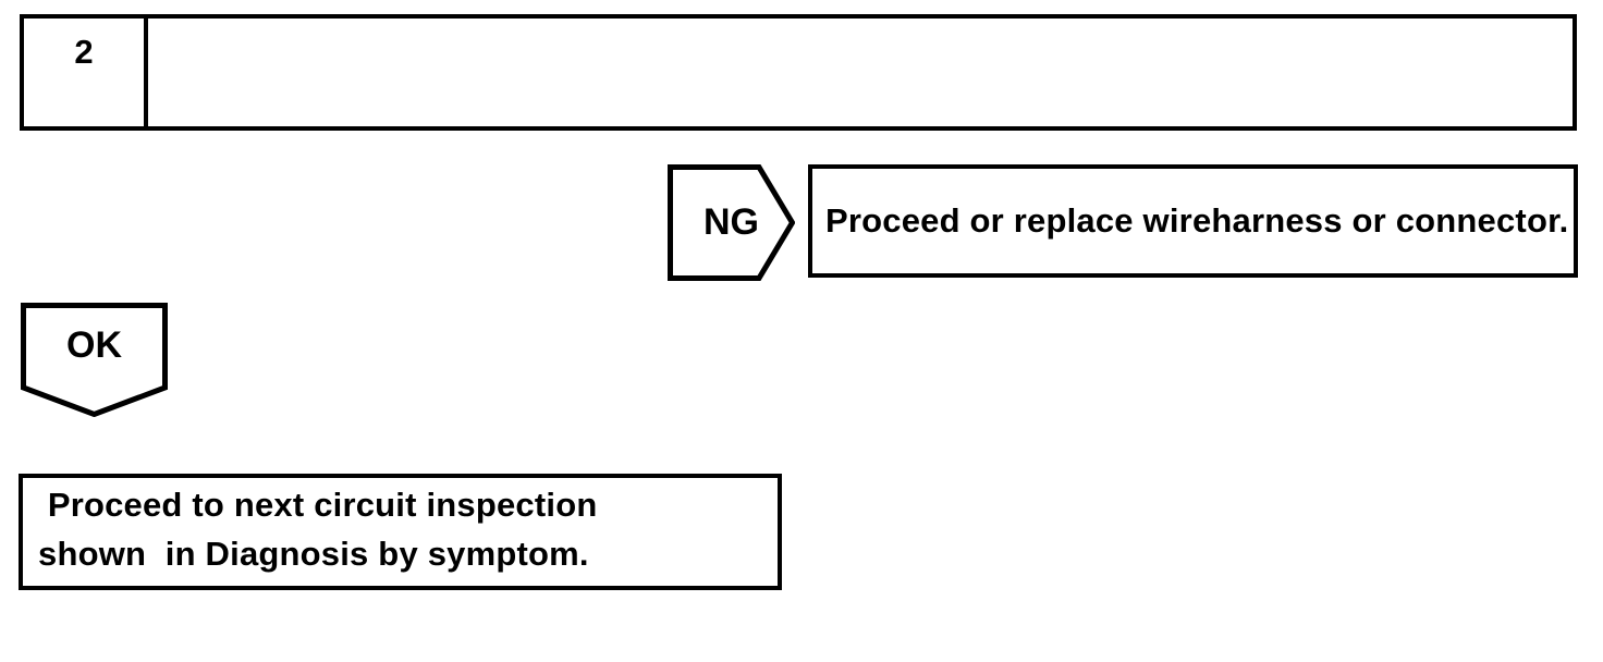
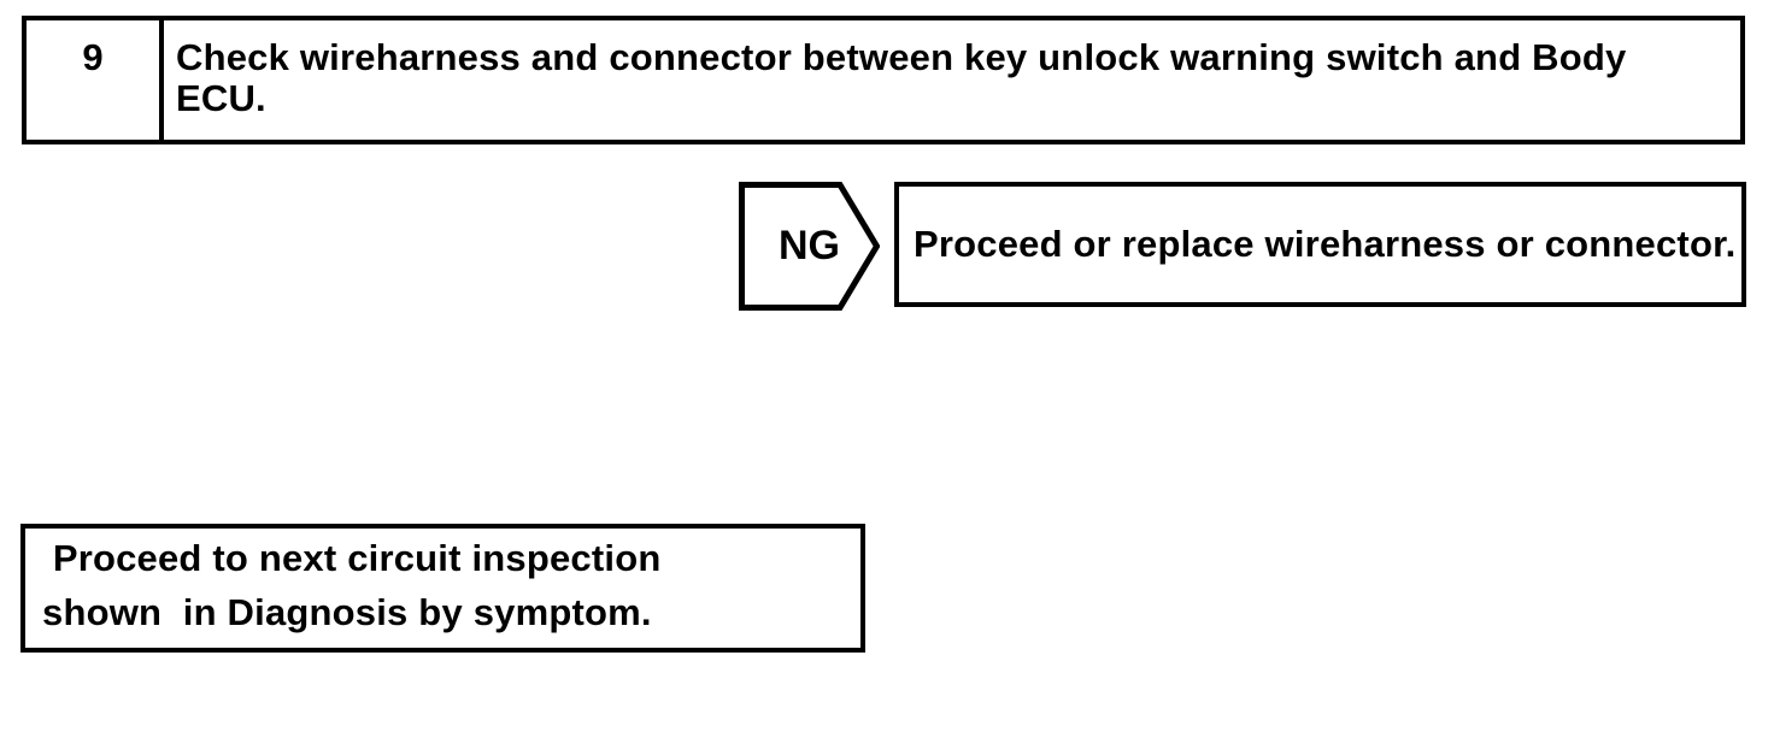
- 2
+ 9
+ Check wireharness and connector between key unlock warning switch and Body ECU.
  NG
  Proceed or replace wireharness or connector.
- OK
  Proceed to next circuit inspection
  shown in Diagnosis by symptom.
